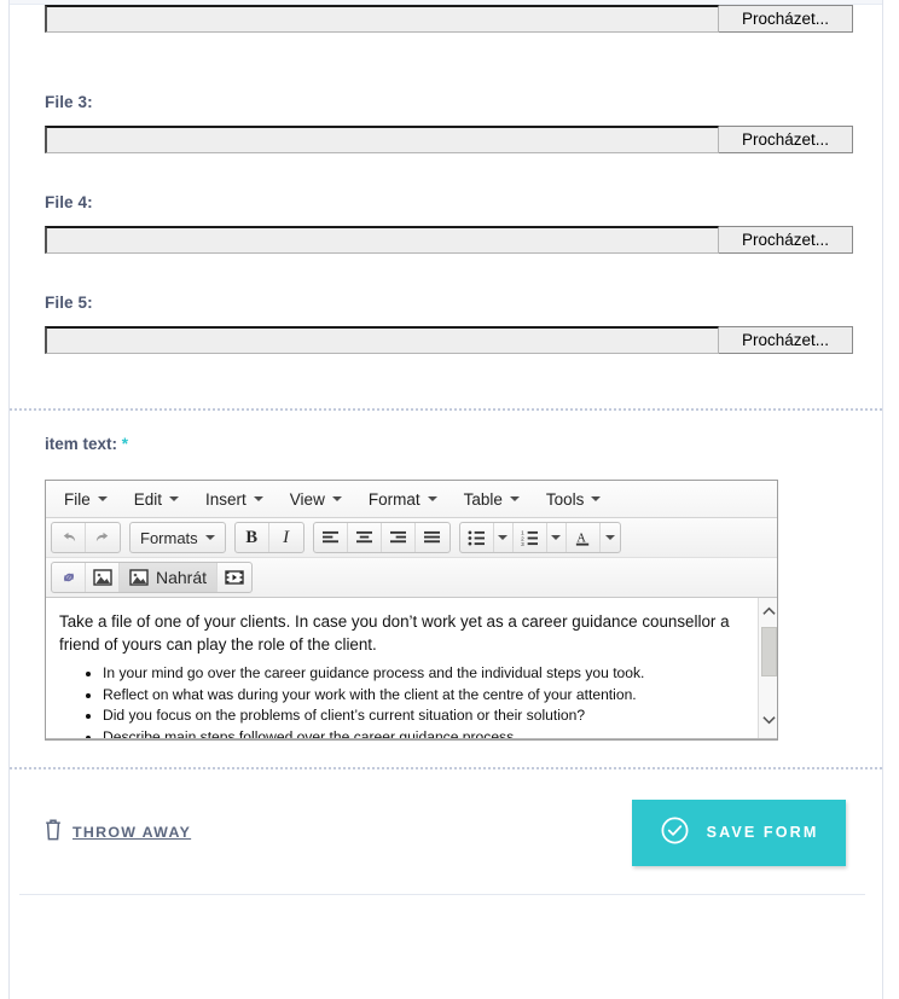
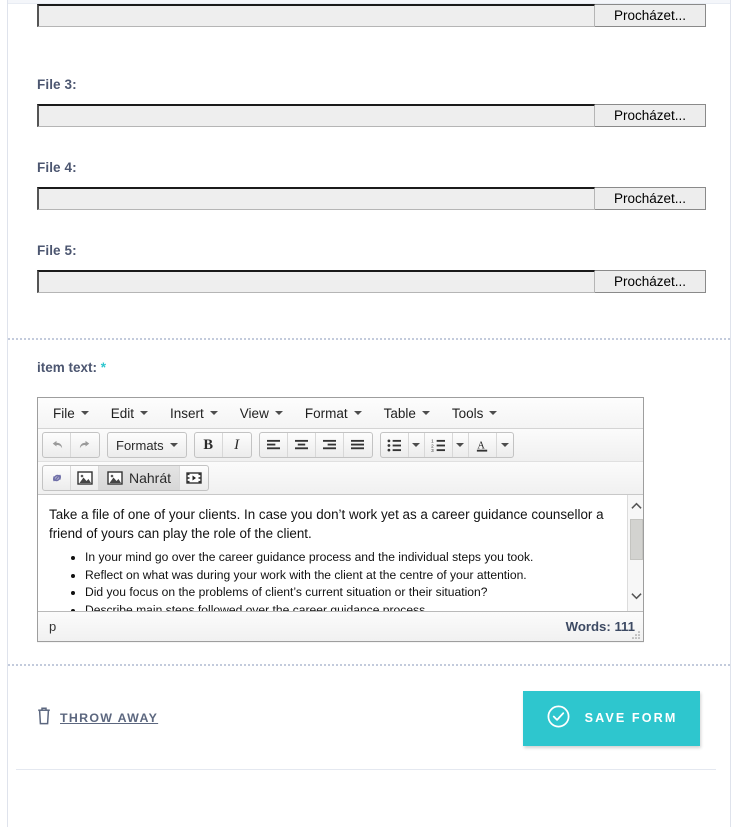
  Procházet...
  File 3:
  Procházet...
  File 4:
  Procházet...
  File 5:
  Procházet...
  item text: *
  File
  Edit
  Insert
  View
  Format
  Table
  Tools
  Formats
  B
  I
  A
  Nahrát
  Take a file of one of your clients. In case you don’t work yet as a career guidance counsellor a friend of yours can play the role of the client.
  In your mind go over the career guidance process and the individual steps you took.
  Reflect on what was during your work with the client at the centre of your attention.
- Did you focus on the problems of client’s current situation or their solution?
+ Did you focus on the problems of client’s current situation or their situation?
  Describe main steps followed over the career guidance process.
+ p
+ Words: 111
  THROW AWAY
  SAVE FORM
